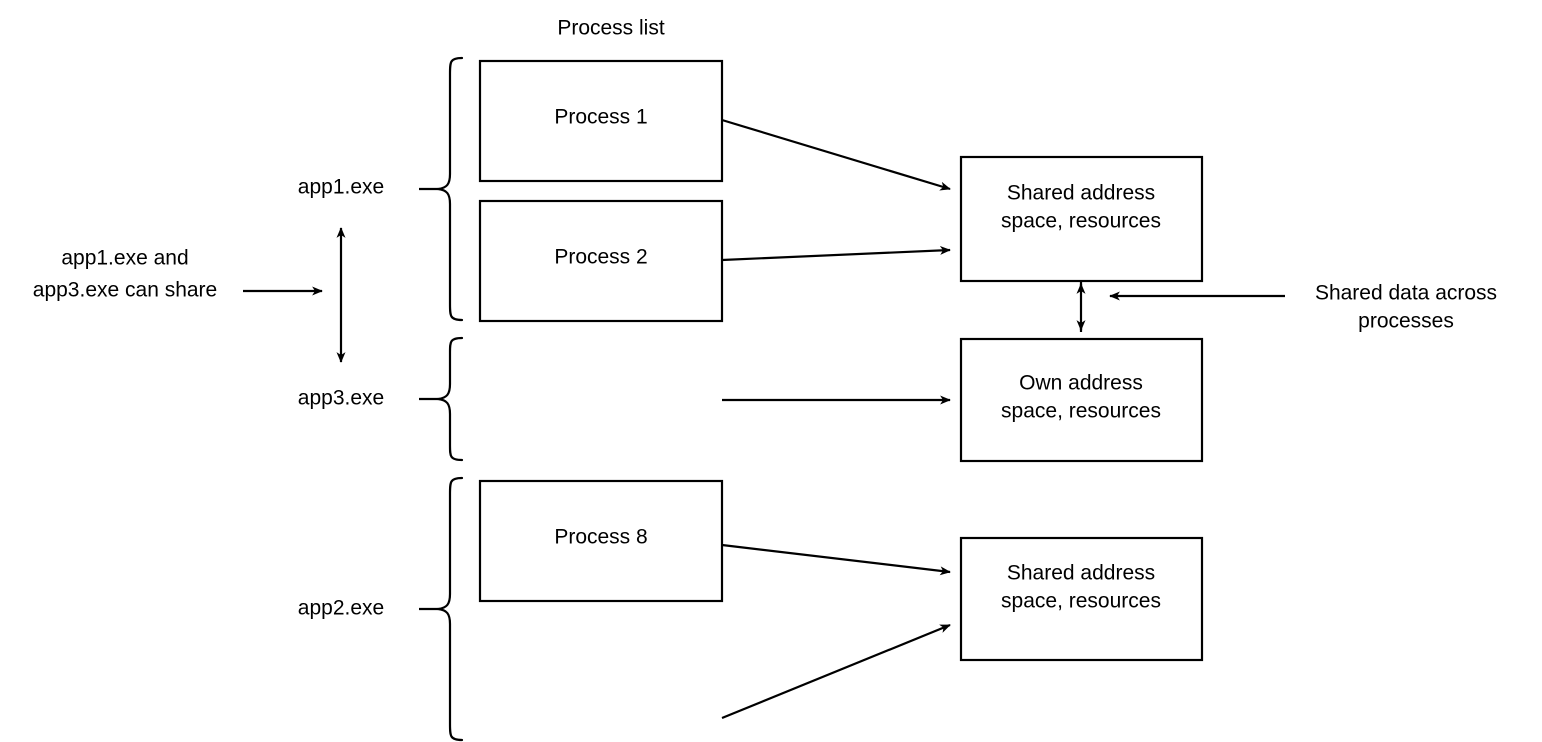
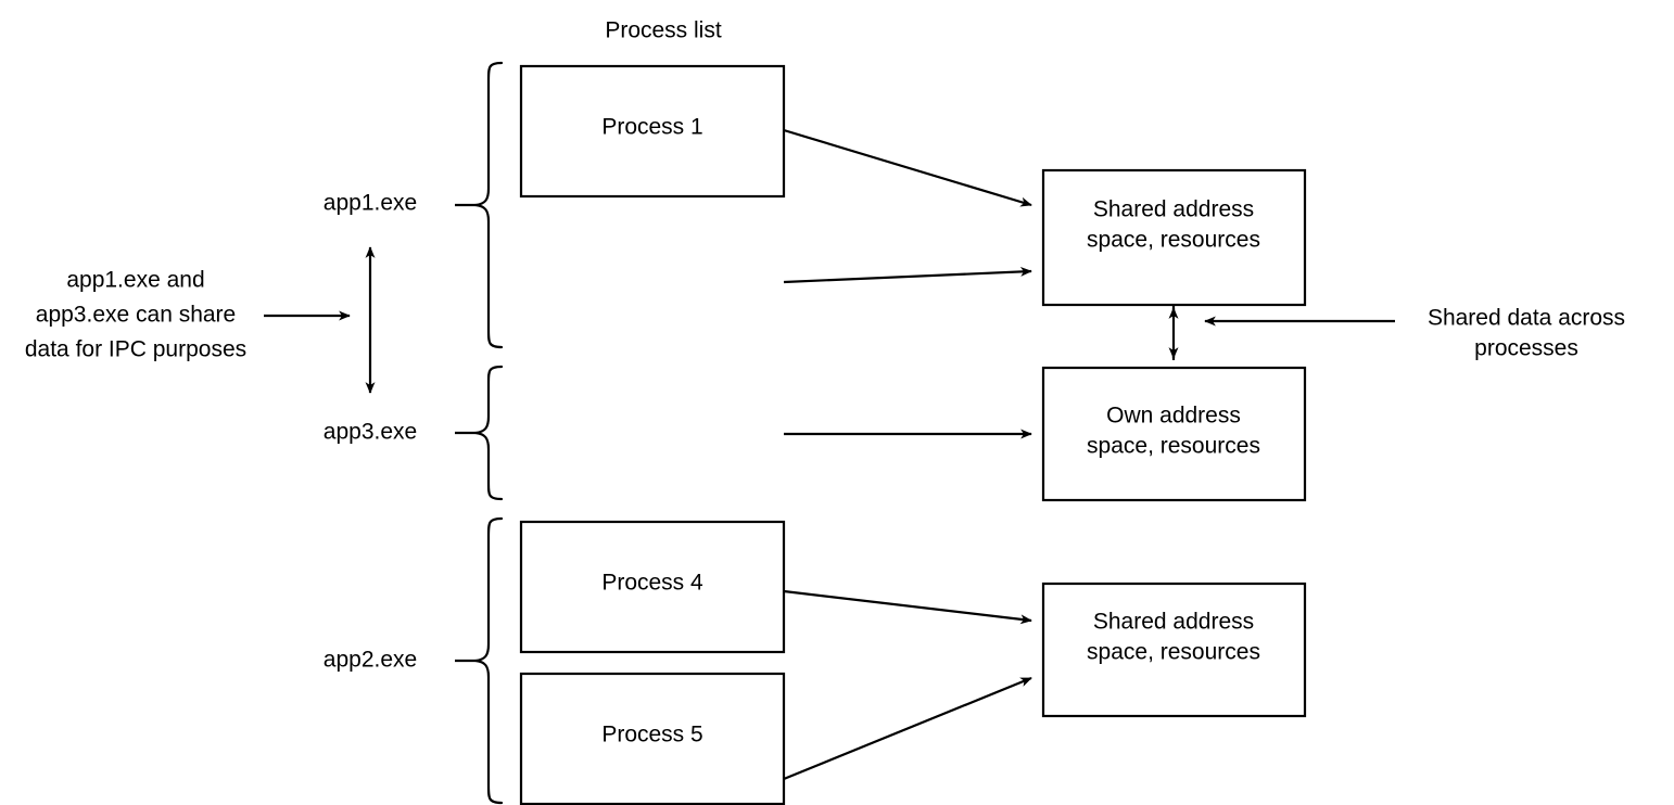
  Process list
  Process 1
- Process 2
- Process 8
+ Process 4
+ Process 5
  Shared address
  space, resources
  Own address
  space, resources
  Shared address
  space, resources
  app1.exe
  app3.exe
  app2.exe
  Shared data across
  processes
  app1.exe and
  app3.exe can share
+ data for IPC purposes
